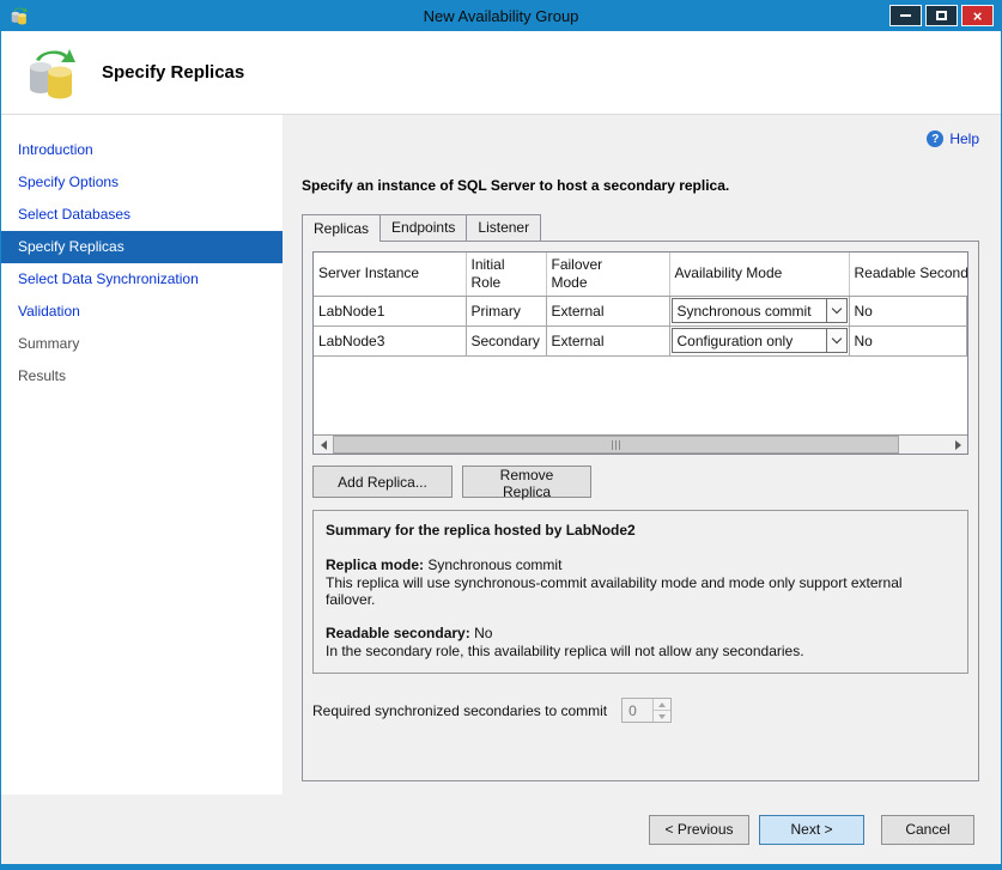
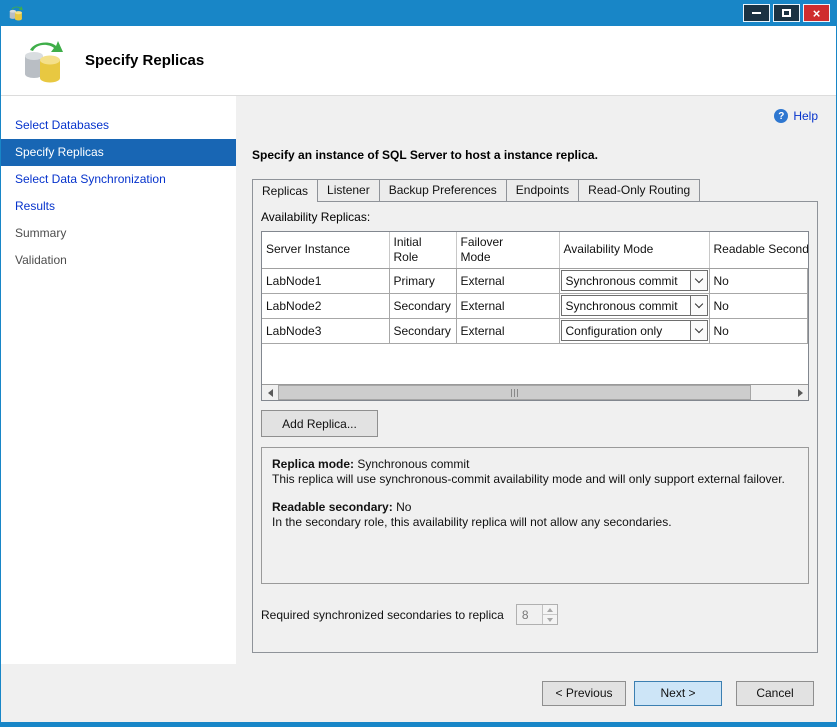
- New Availability Group
  ×
  Specify Replicas
- Introduction
- Specify Options
  Select Databases
  Specify Replicas
  Select Data Synchronization
- Validation
+ Results
  Summary
- Results
+ Validation
  ?
  Help
- Specify an instance of SQL Server to host a secondary replica.
+ Specify an instance of SQL Server to host a instance replica.
  Replicas
- Endpoints
+ Listener
+ Backup Preferences
- Listener
+ Endpoints
+ Read-Only Routing
+ Availability Replicas:
  Server Instance	Initial Role	Failover Mode	Availability Mode	Readable Second
  LabNode1	Primary	External	Synchronous commit	No
+ LabNode2	Secondary	External	Synchronous commit	No
  LabNode3	Secondary	External	Configuration only	No
  Add Replica...
- Remove Replica
- Summary for the replica hosted by LabNode2
  Replica mode: Synchronous commit
- This replica will use synchronous-commit availability mode and mode only support external failover.
+ This replica will use synchronous-commit availability mode and will only support external failover.
  Readable secondary: No
  In the secondary role, this availability replica will not allow any secondaries.
- Required synchronized secondaries to commit
+ Required synchronized secondaries to replica
- 0
+ 8
  < Previous
  Next >
  Cancel
